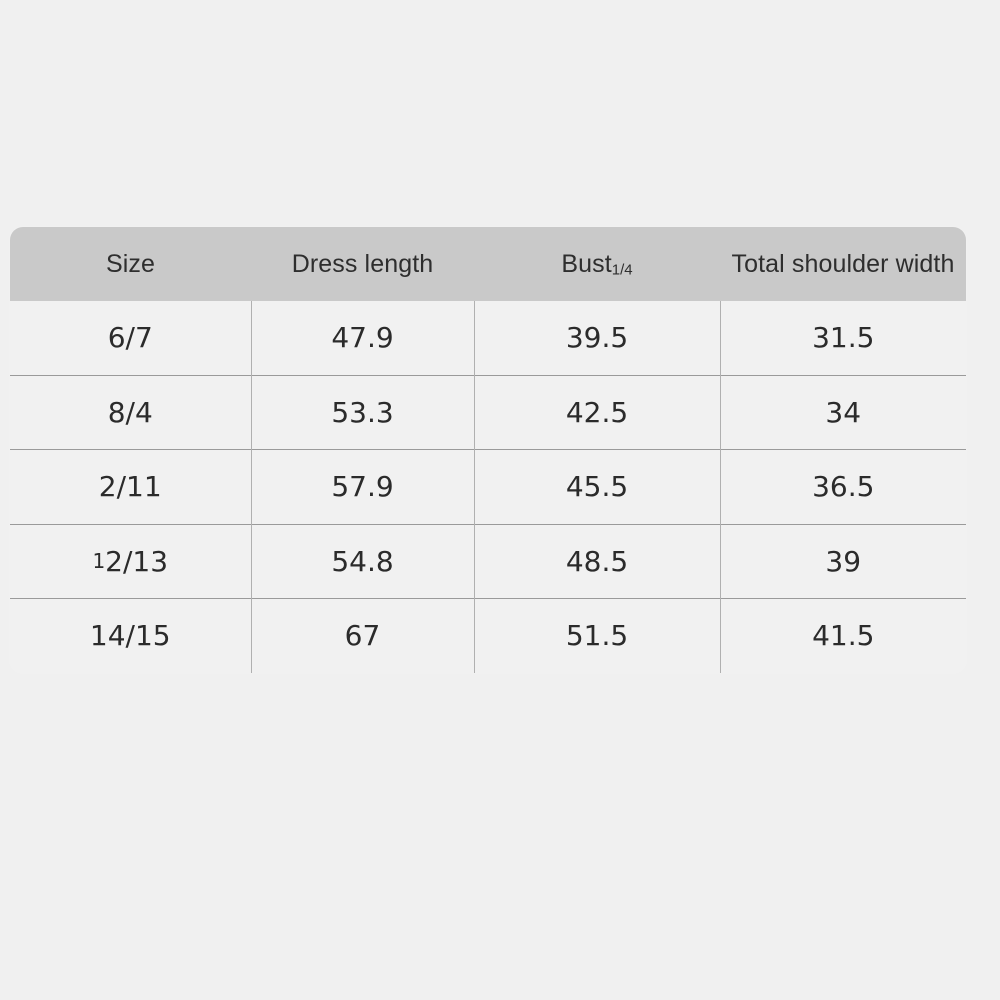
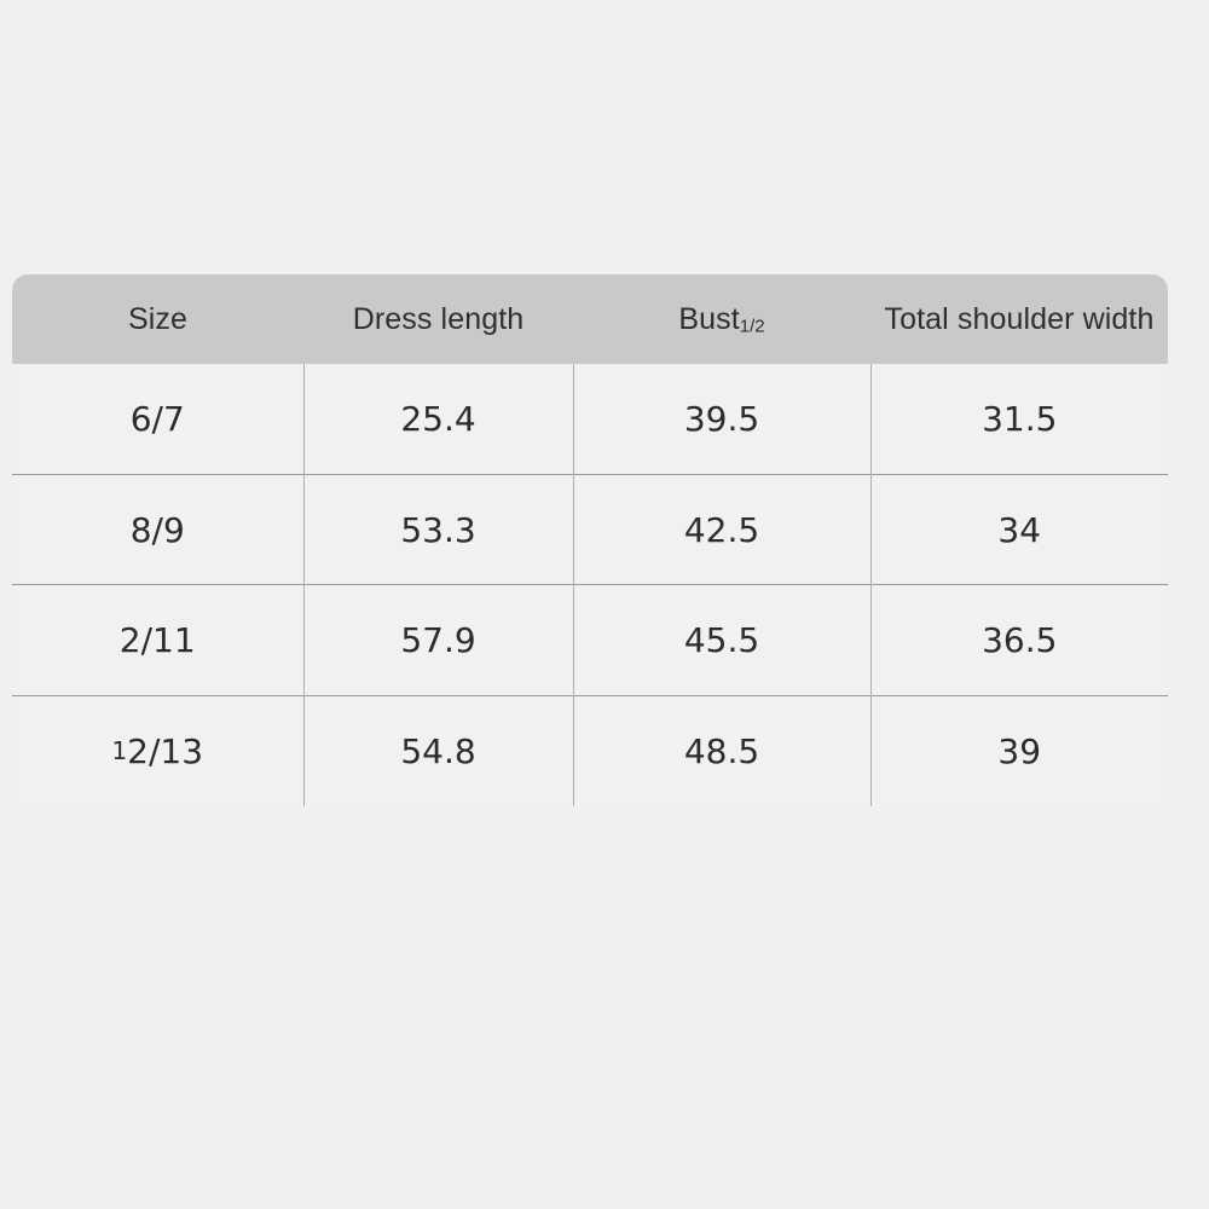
- Size	Dress length	Bust1/4	Total shoulder width
+ Size	Dress length	Bust1/2	Total shoulder width
- 6/7	47.9	39.5	31.5
+ 6/7	25.4	39.5	31.5
- 8/4	53.3	42.5	34
+ 8/9	53.3	42.5	34
  2/11	57.9	45.5	36.5
  12/13	54.8	48.5	39
- 14/15	67	51.5	41.5
